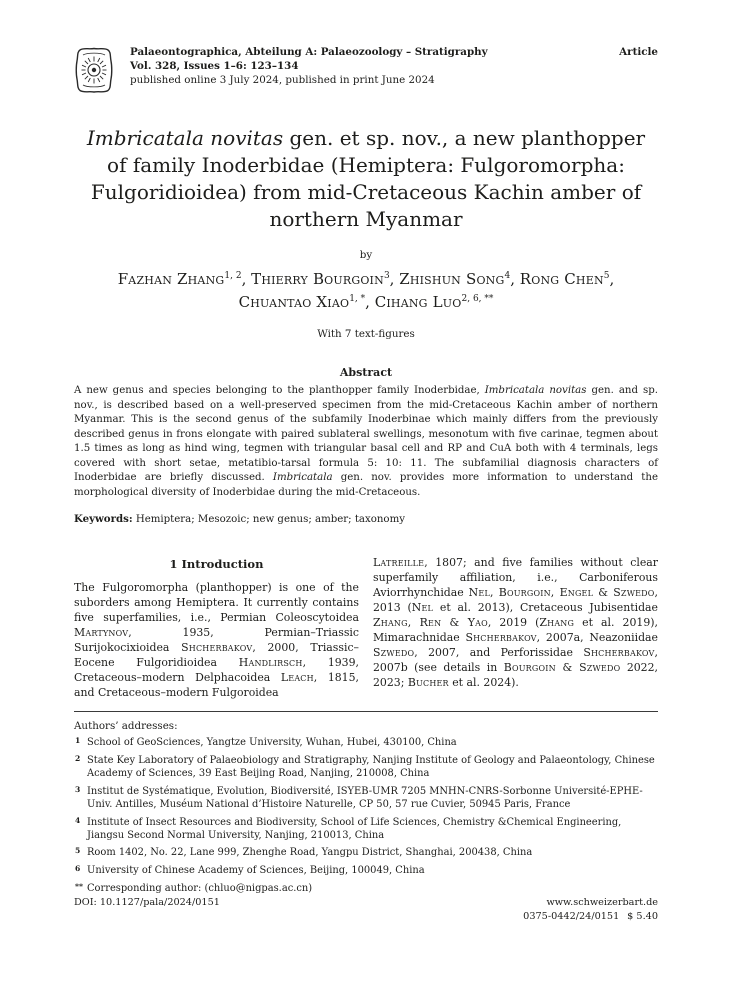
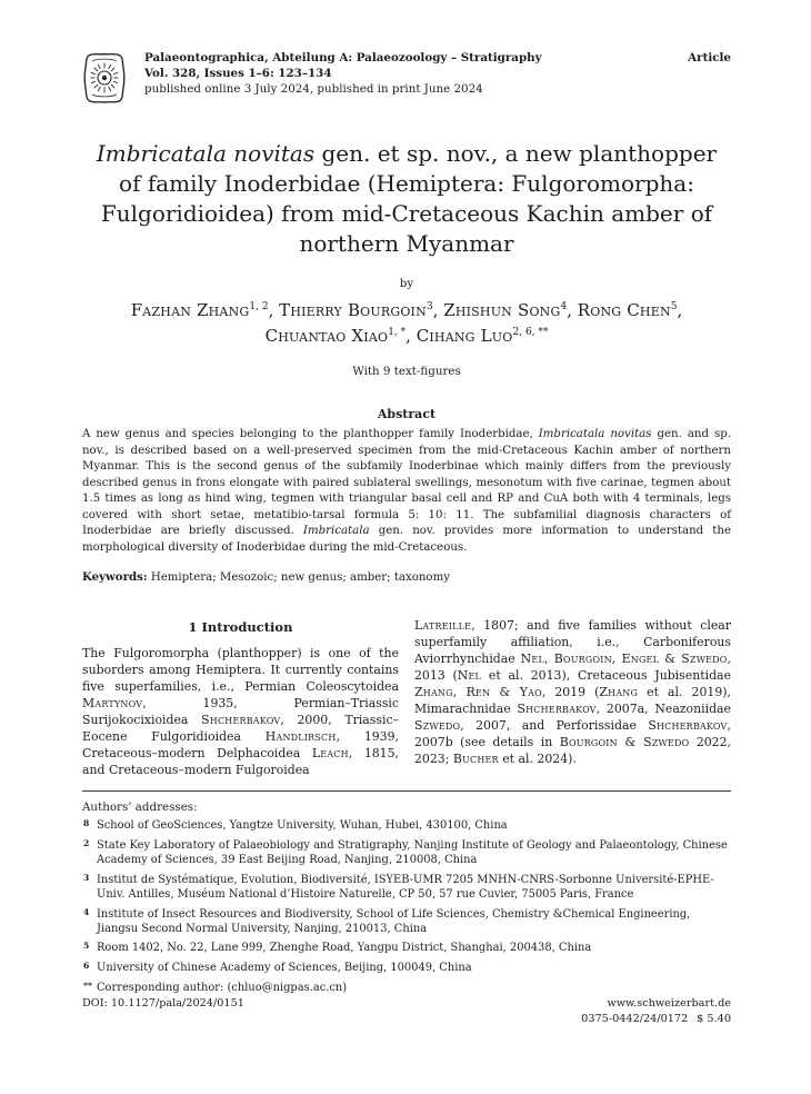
  Palaeontographica, Abteilung A: Palaeozoology – Stratigraphy
  Vol. 328, Issues 1–6: 123–134
  published online 3 July 2024, published in print June 2024
  Article
  Imbricatala novitas gen. et sp. nov., a new planthopper of family Inoderbidae (Hemiptera: Fulgoromorpha: Fulgoridioidea) from mid-Cretaceous Kachin amber of northern Myanmar
  by
  Fazhan Zhang1, 2, Thierry Bourgoin3, Zhishun Song4, Rong Chen5,
  Chuantao Xiao1, *, Cihang Luo2, 6, **
- With 7 text-figures
+ With 9 text-figures
  Abstract
  A new genus and species belonging to the planthopper family Inoderbidae, Imbricatala novitas gen. and sp. nov., is described based on a well-preserved specimen from the mid-Cretaceous Kachin amber of northern Myanmar. This is the second genus of the subfamily Inoderbinae which mainly differs from the previously described genus in frons elongate with paired sublateral swellings, mesonotum with five carinae, tegmen about 1.5 times as long as hind wing, tegmen with triangular basal cell and RP and CuA both with 4 terminals, legs covered with short setae, metatibio-tarsal formula 5: 10: 11. The subfamilial diagnosis characters of Inoderbidae are briefly discussed. Imbricatala gen. nov. provides more information to understand the morphological diversity of Inoderbidae during the mid-Cretaceous.
  Keywords: Hemiptera; Mesozoic; new genus; amber; taxonomy
  1 Introduction
  The Fulgoromorpha (planthopper) is one of the sub­orders among Hemiptera. It currently contains five superfamilies, i.e., Permian Coleoscytoidea Martynov, 1935, Permian–Triassic Surijokocixioidea Shcher­bakov, 2000, Triassic–Eocene Fulgoridioidea Han­dlirsch, 1939, Cretaceous–modern Delphacoidea Leach, 1815, and Cretaceous–modern Fulgoroidea
  Latreille, 1807; and five families without clear superfamily affiliation, i.e., Carboniferous Aviorrhynchidae Nel, Bourgoin, Engel & Szwedo, 2013 (Nel et al. 2013), Cretaceous Jubisentidae Zhang, Ren & Yao, 2019 (Zhang et al. 2019), Mimarachnidae Shcherbakov, 2007a, Neazoniidae Szwedo, 2007, and Perforissidae Shcherbakov, 2007b (see details in Bourgoin & Szwedo 2022, 2023; Bucher et al. 2024).
  Authors’ addresses:
- 1
+ 8
  School of GeoSciences, Yangtze University, Wuhan, Hubei, 430100, China
  2
  State Key Laboratory of Palaeobiology and Stratigraphy, Nanjing Institute of Geology and Palaeontology, Chinese Academy of Sciences, 39 East Beijing Road, Nanjing, 210008, China
  3
- Institut de Systématique, Evolution, Biodiversité, ISYEB-UMR 7205 MNHN-CNRS-Sorbonne Université-EPHE-Univ. Antilles, Muséum National d’Histoire Naturelle, CP 50, 57 rue Cuvier, 50945 Paris, France
+ Institut de Systématique, Evolution, Biodiversité, ISYEB-UMR 7205 MNHN-CNRS-Sorbonne Université-EPHE-Univ. Antilles, Muséum National d’Histoire Naturelle, CP 50, 57 rue Cuvier, 75005 Paris, France
  4
  Institute of Insect Resources and Biodiversity, School of Life Sciences, Chemistry &Chemical Engineering, Jiangsu Second Normal University, Nanjing, 210013, China
  5
  Room 1402, No. 22, Lane 999, Zhenghe Road, Yangpu District, Shanghai, 200438, China
  6
  University of Chinese Academy of Sciences, Beijing, 100049, China
  **
  Corresponding author: (chluo@nigpas.ac.cn)
  DOI: 10.1127/pala/2024/0151
  www.schweizerbart.de
- 0375-0442/24/0151 $ 5.40
+ 0375-0442/24/0172 $ 5.40
